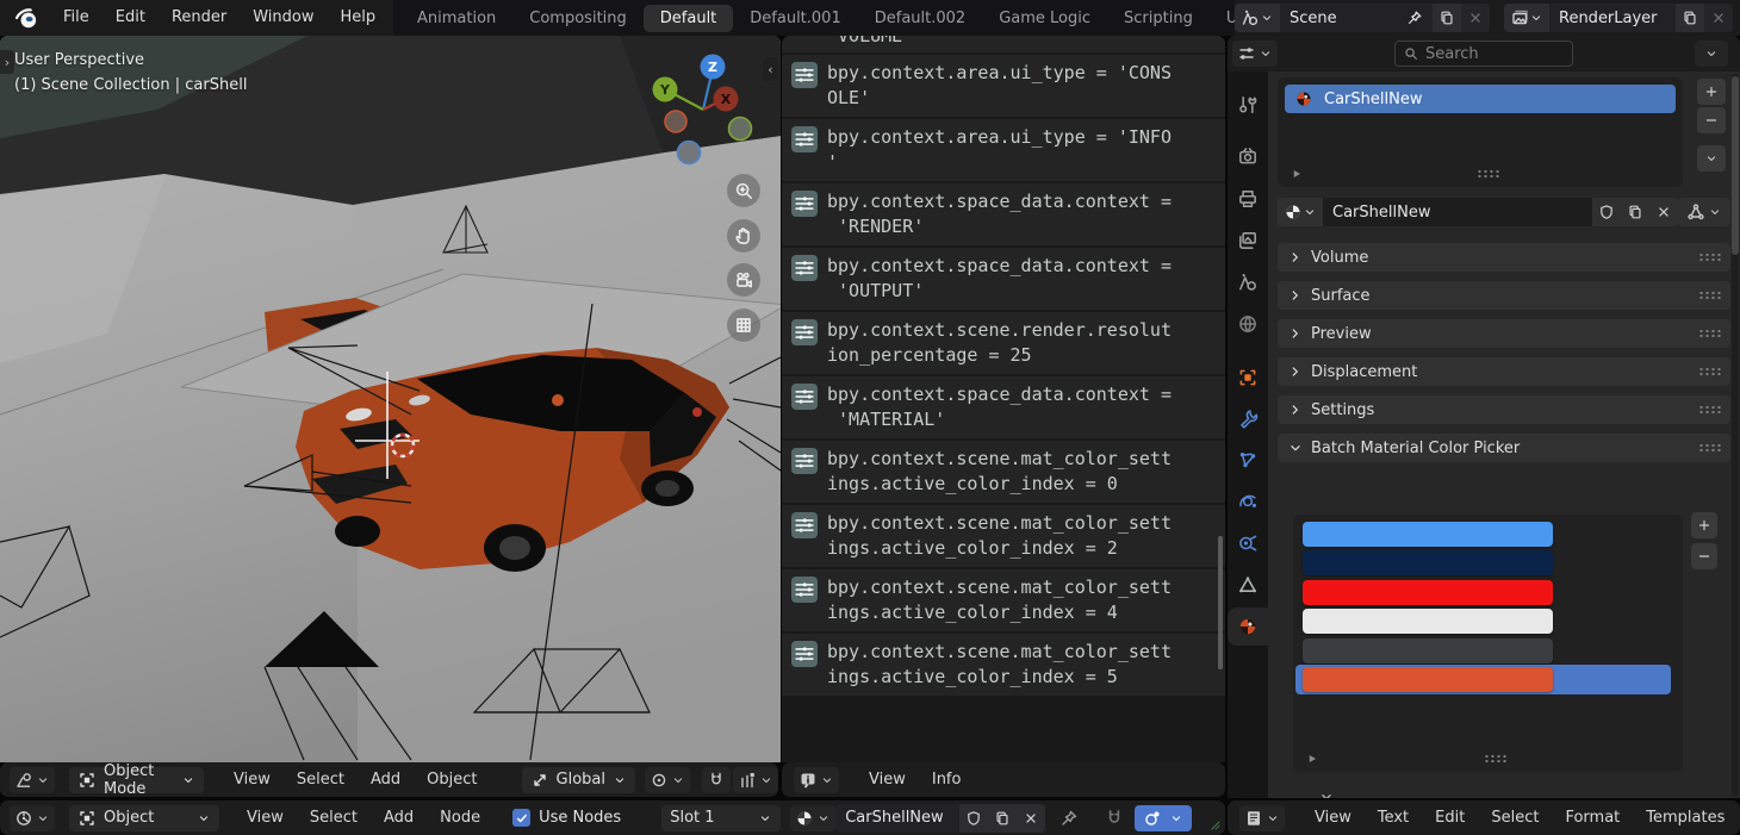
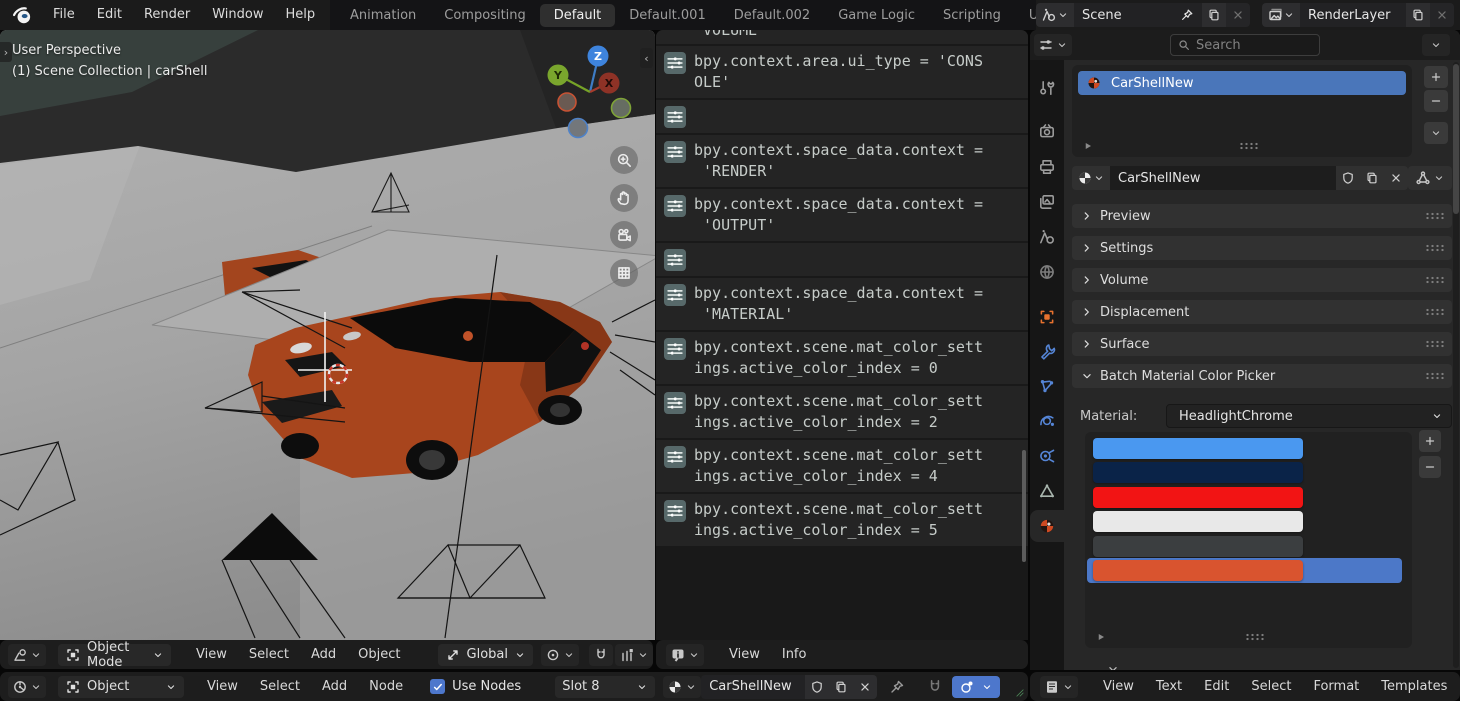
  File
  Edit
  Render
  Window
  Help
  Animation
  Compositing
  Default
  Default.001
  Default.002
  Game Logic
  Scripting
  Scene
  RenderLayer
  Z
  Y
  X
  User Perspective
  (1) Scene Collection | carShell
  ›
  ‹
  'VOLUME'
  bpy.context.area.ui_type = 'CONS
  OLE'
- bpy.context.area.ui_type = 'INFO
- '
  bpy.context.space_data.context =
  'RENDER'
  bpy.context.space_data.context =
  'OUTPUT'
- bpy.context.scene.render.resolut
- ion_percentage = 25
  bpy.context.space_data.context =
  'MATERIAL'
  bpy.context.scene.mat_color_sett
  ings.active_color_index = 0
  bpy.context.scene.mat_color_sett
  ings.active_color_index = 2
  bpy.context.scene.mat_color_sett
  ings.active_color_index = 4
  bpy.context.scene.mat_color_sett
  ings.active_color_index = 5
  Search
  CarShellNew
  CarShellNew
- Volume
+ Preview
- Surface
+ Settings
- Preview
+ Volume
  Displacement
- Settings
+ Surface
  Batch Material Color Picker
+ Material:
+ HeadlightChrome
  Object Mode
  View
  Select
  Add
  Object
  Global
  View
  Info
  Object
  View
  Select
  Add
  Node
  Use Nodes
- Slot 1
+ Slot 8
  CarShellNew
  View
  Text
  Edit
  Select
  Format
  Templates
